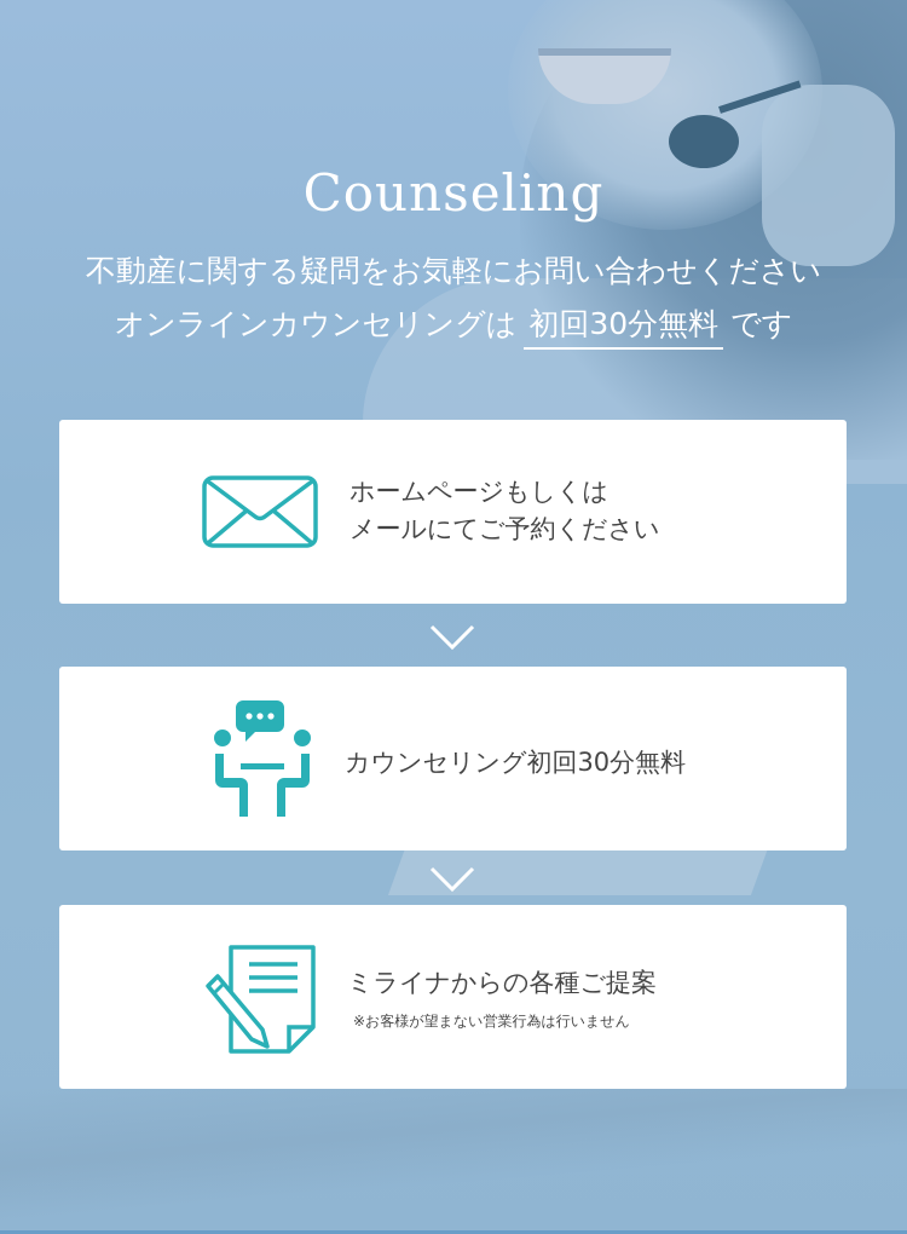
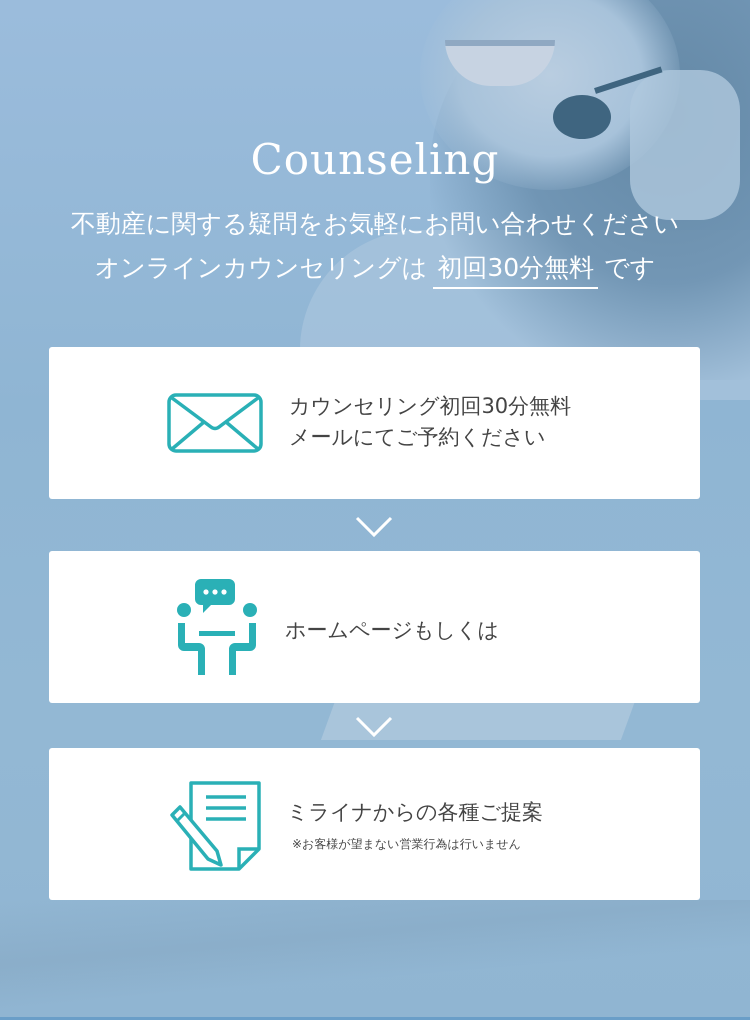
  Counseling
  不動産に関する疑問をお気軽にお問い合わせください
  オンラインカウンセリングは 初回30分無料 です
- ホームページもしくは
+ カウンセリング初回30分無料
  メールにてご予約ください
- カウンセリング初回30分無料
+ ホームページもしくは
  ミライナからの各種ご提案
  ※お客様が望まない営業行為は行いません
